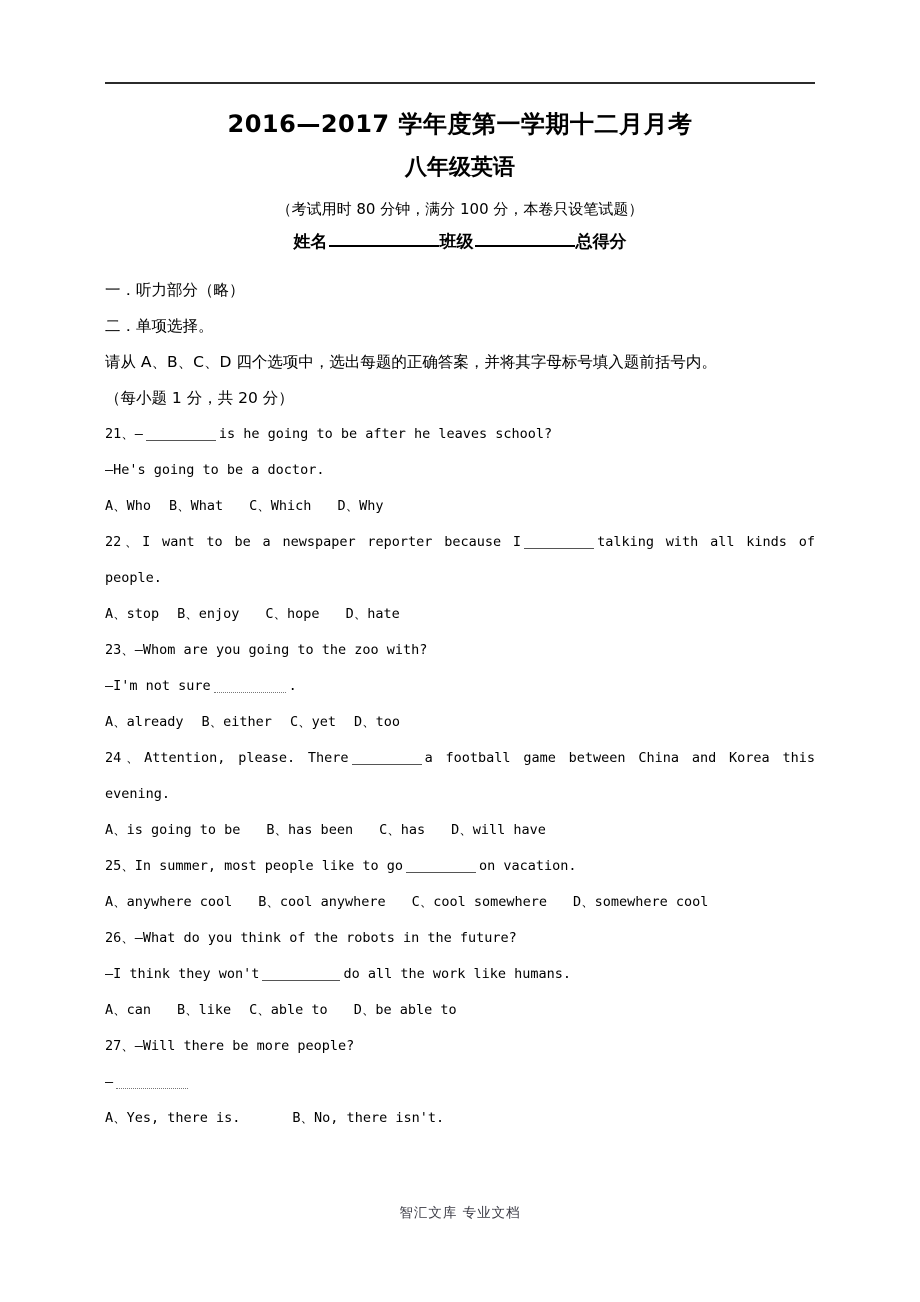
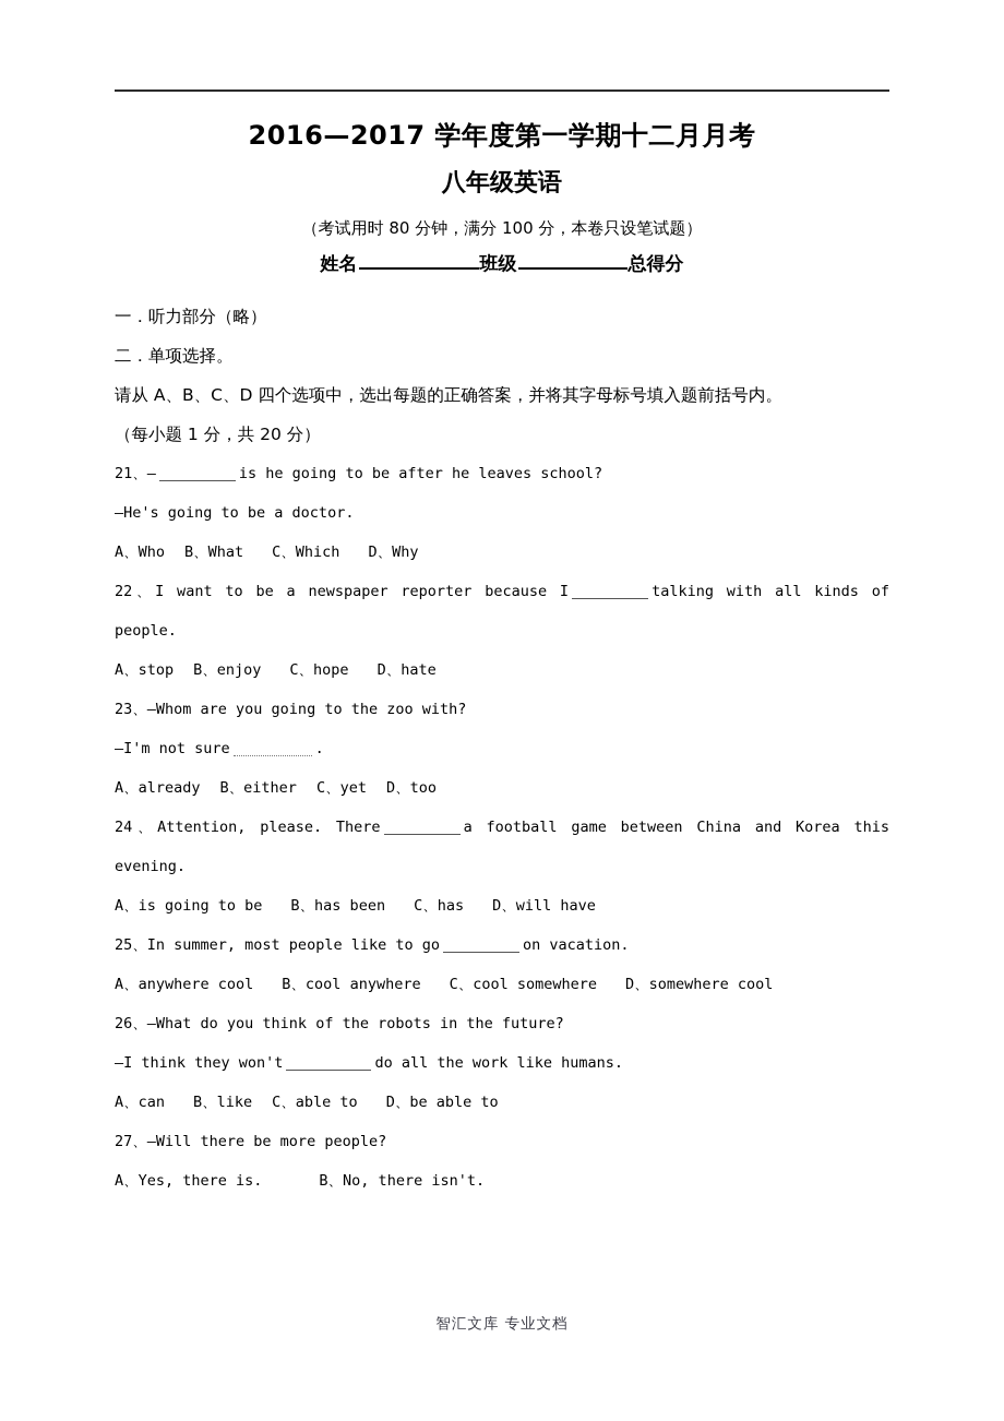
  2016—2017 学年度第一学期十二月月考
  八年级英语
  （考试用时 80 分钟，满分 100 分，本卷只设笔试题）
  姓名 班级 总得分
  一．听力部分（略）
  二．单项选择。
  请从 A、B、C、D 四个选项中，选出每题的正确答案，并将其字母标号填入题前括号内。
  （每小题 1 分，共 20 分）
  21、— is he going to be after he leaves school?
  —He's going to be a doctor.
  A、Who B、What C、Which D、Why
  22、I want to be a newspaper reporter because I talking with all kinds of
  people.
  A、stop B、enjoy C、hope D、hate
  23、—Whom are you going to the zoo with?
  —I'm not sure .
  A、already B、either C、yet D、too
  24、Attention, please. There a football game between China and Korea this
  evening.
  A、is going to be B、has been C、has D、will have
  25、In summer, most people like to go on vacation.
  A、anywhere cool B、cool anywhere C、cool somewhere D、somewhere cool
  26、—What do you think of the robots in the future?
  —I think they won't do all the work like humans.
  A、can B、like C、able to D、be able to
  27、—Will there be more people?
- —
  A、Yes, there is. B、No, there isn't.
  智汇文库 专业文档
